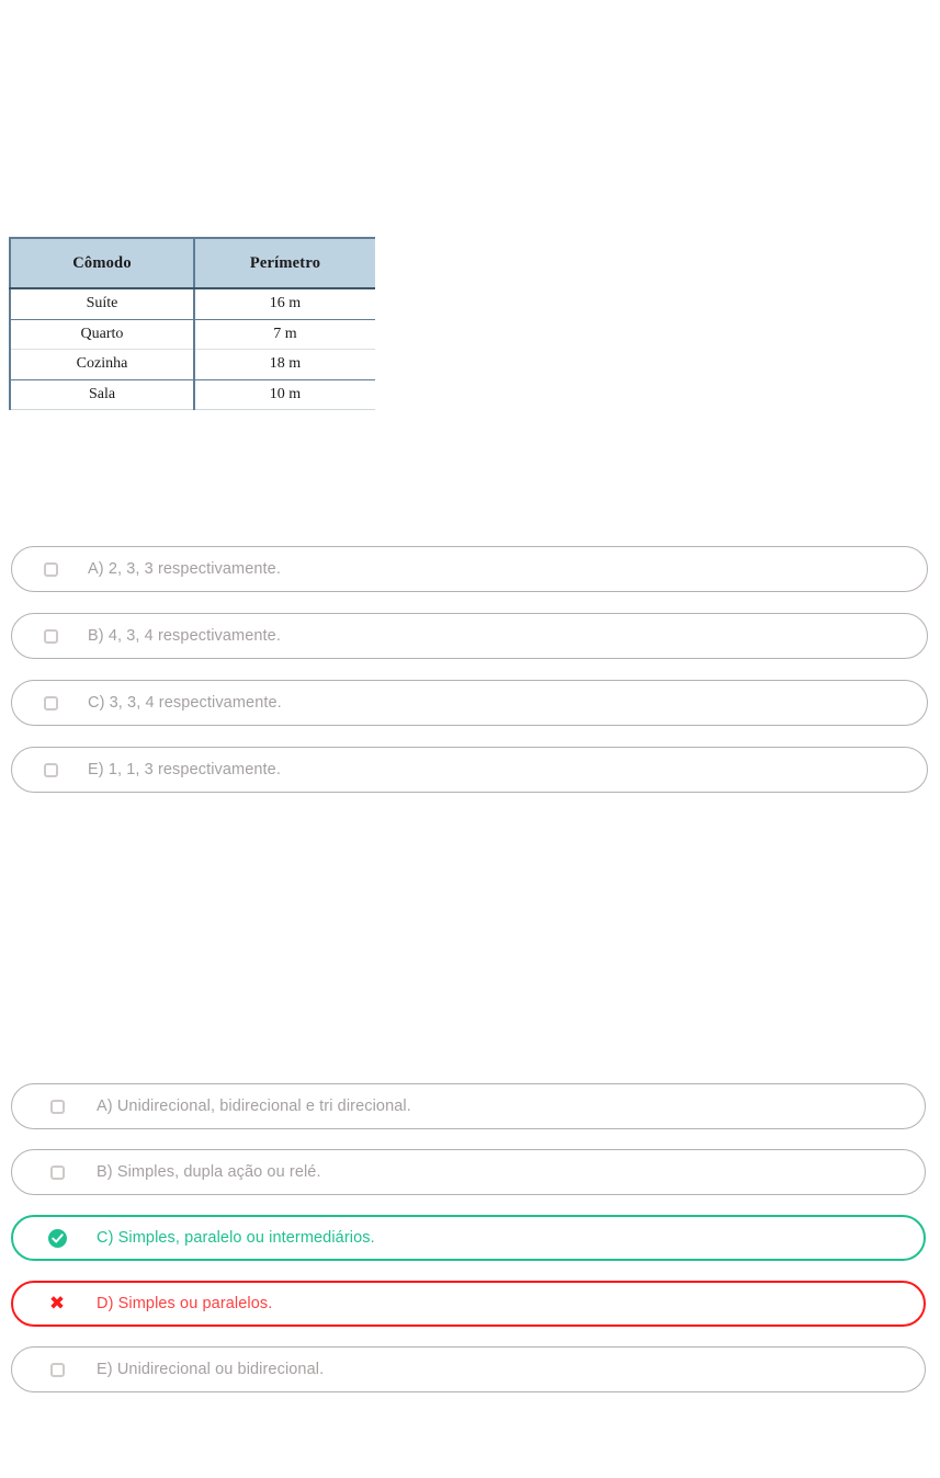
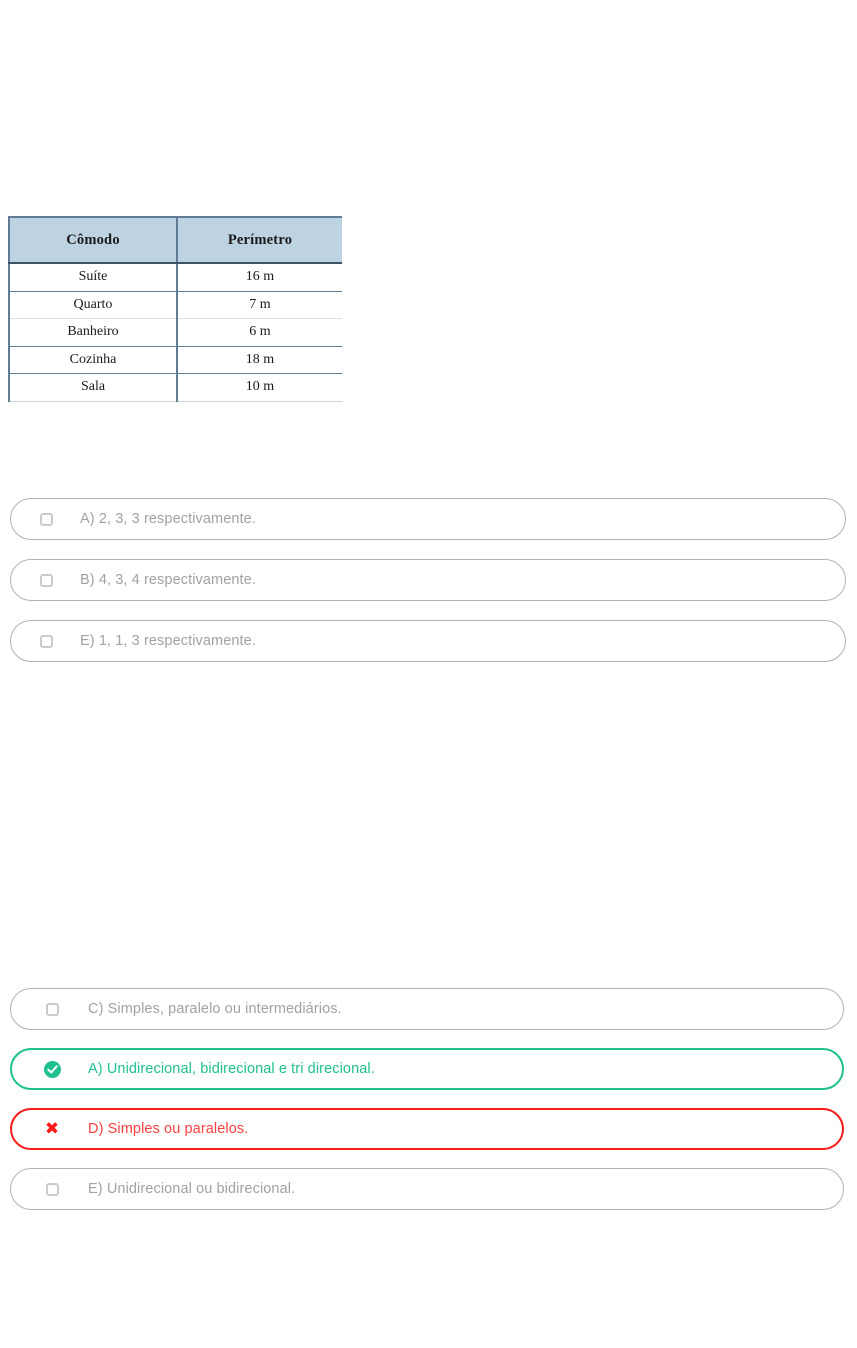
  Cômodo	Perímetro
  Suíte	16 m
  Quarto	7 m
+ Banheiro	6 m
  Cozinha	18 m
  Sala	10 m
  A) 2, 3, 3 respectivamente.
  B) 4, 3, 4 respectivamente.
- C) 3, 3, 4 respectivamente.
  E) 1, 1, 3 respectivamente.
- A) Unidirecional, bidirecional e tri direcional.
+ C) Simples, paralelo ou intermediários.
- B) Simples, dupla ação ou relé.
- C) Simples, paralelo ou intermediários.
+ A) Unidirecional, bidirecional e tri direcional.
  ✖
  D) Simples ou paralelos.
  E) Unidirecional ou bidirecional.
